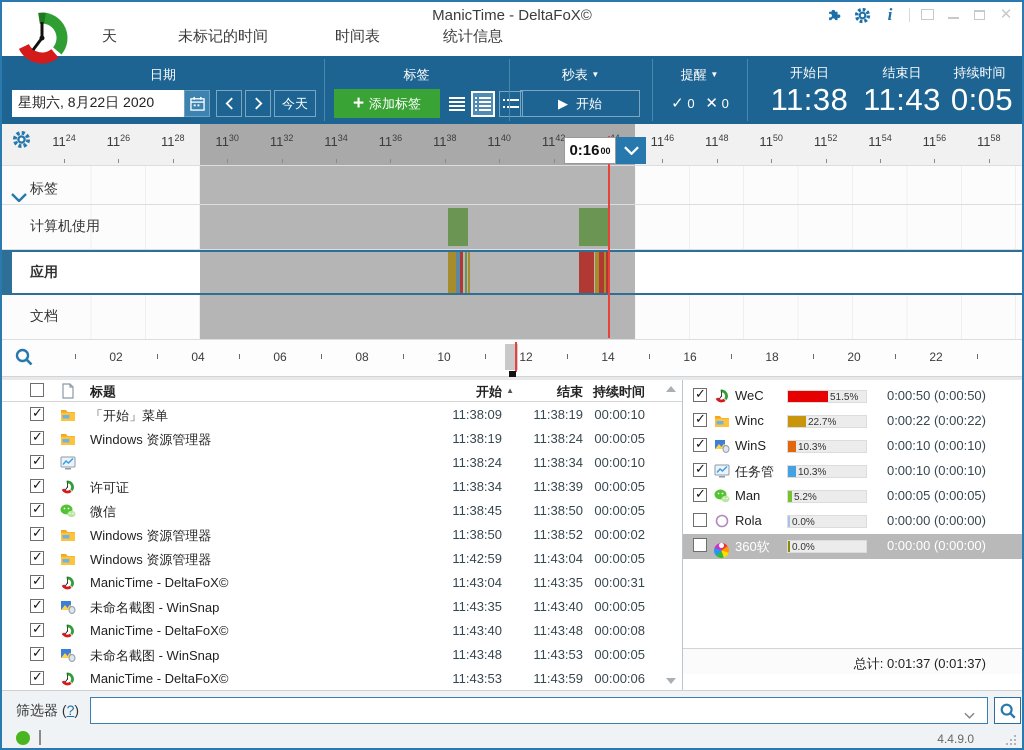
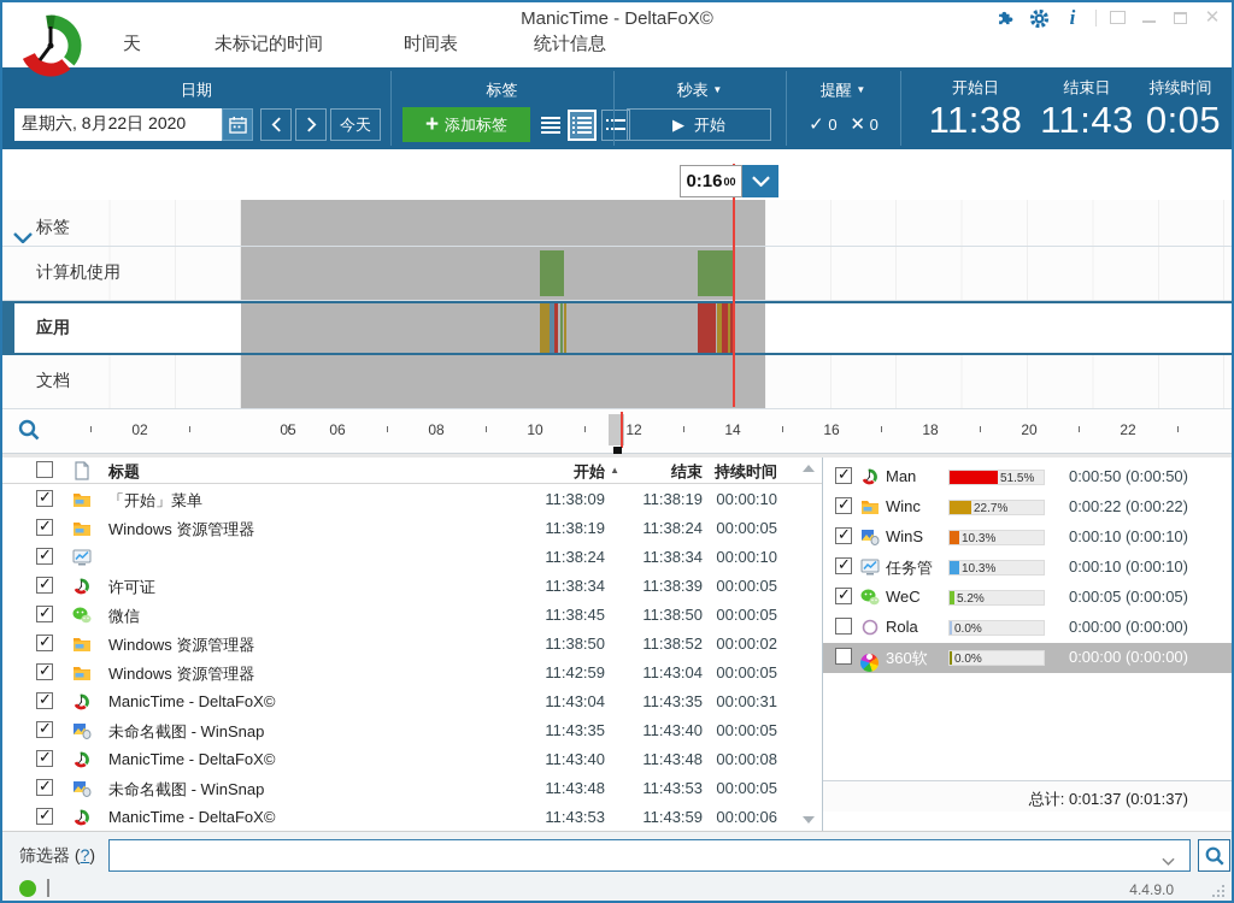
  ManicTime - DeltaFoX©
  i
  ✕
  天
  未标记的时间
  时间表
  统计信息
  日期
  星期六, 8月22日 2020
  今天
  标签
  +
  添加标签
  秒表 ▼
  ▶
  开始
  提醒 ▼
  ✓ 0 ✕ 0
  开始日
  11:38
  结束日
  11:43
  持续时间
  0:05
- 1124
- 1126
- 1128
- 1130
- 1132
- 1134
- 1136
- 1138
- 1140
- 1142
- 1146
- 1148
- 1150
- 1152
- 1154
- 1156
- 1158
  标签
  计算机使用
  应用
  文档
  0:16
  00
  02
- 04
+ 05
  06
  08
  10
  12
  14
  16
  18
  20
  22
  标题
  开始
  ▲
  结束
  持续时间
  「开始」菜单
  11:38:09
  11:38:19
  00:00:10
  Windows 资源管理器
  11:38:19
  11:38:24
  00:00:05
  11:38:24
  11:38:34
  00:00:10
  许可证
  11:38:34
  11:38:39
  00:00:05
  微信
  11:38:45
  11:38:50
  00:00:05
  Windows 资源管理器
  11:38:50
  11:38:52
  00:00:02
  Windows 资源管理器
  11:42:59
  11:43:04
  00:00:05
  ManicTime - DeltaFoX©
  11:43:04
  11:43:35
  00:00:31
  未命名截图 - WinSnap
  11:43:35
  11:43:40
  00:00:05
  ManicTime - DeltaFoX©
  11:43:40
  11:43:48
  00:00:08
  未命名截图 - WinSnap
  11:43:48
  11:43:53
  00:00:05
  ManicTime - DeltaFoX©
  11:43:53
  11:43:59
  00:00:06
- WeC
+ Man
  51.5%
  0:00:50 (0:00:50)
  Winc
  22.7%
  0:00:22 (0:00:22)
  WinS
  10.3%
  0:00:10 (0:00:10)
  任务管
  10.3%
  0:00:10 (0:00:10)
- Man
+ WeC
  5.2%
  0:00:05 (0:00:05)
  Rola
  0.0%
  0:00:00 (0:00:00)
  360软
  0.0%
  0:00:00 (0:00:00)
  总计: 0:01:37 (0:01:37)
  筛选器 (?)
  4.4.9.0
